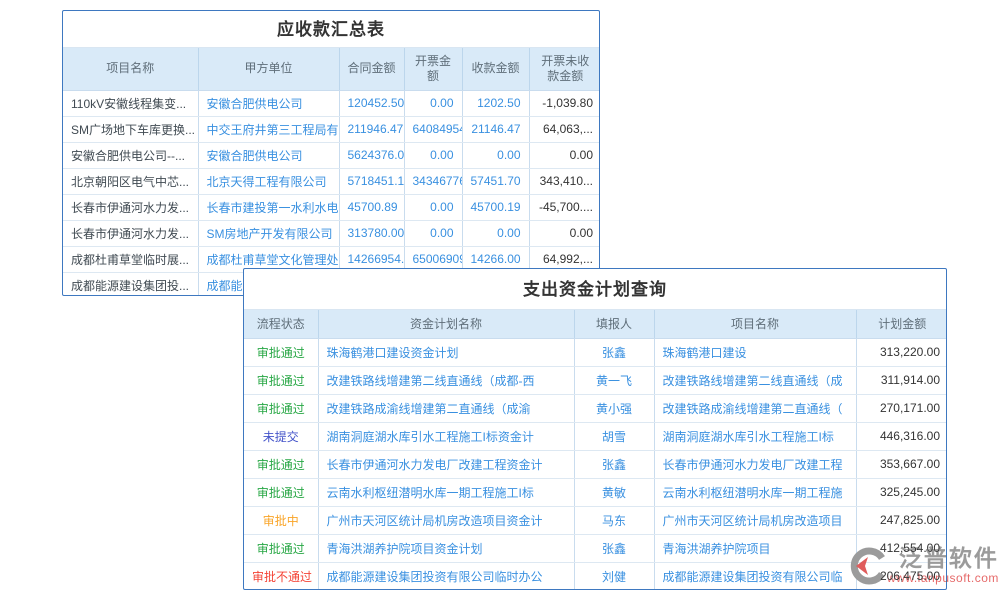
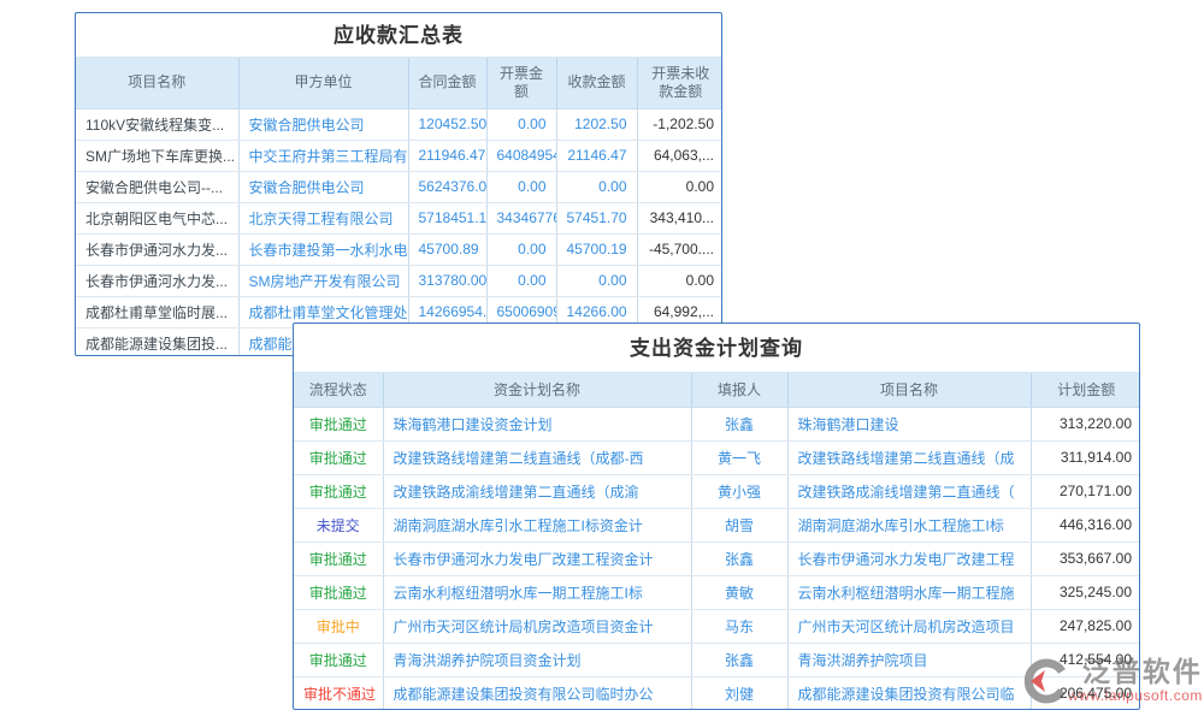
  应收款汇总表
  项目名称	甲方单位	合同金额	开票金额	收款金额	开票未收款金额
- 110kV安徽线程集变...	安徽合肥供电公司	120452.50	0.00	1202.50	-1,039.80
+ 110kV安徽线程集变...	安徽合肥供电公司	120452.50	0.00	1202.50	-1,202.50
  SM广场地下车库更换...	中交王府井第三工程局有	211946.47	6408495	21146.47	64,063,...
  安徽合肥供电公司--...	安徽合肥供电公司	5624376.0	0.00	0.00	0.00
  北京朝阳区电气中芯...	北京天得工程有限公司	5718451.1	3434677	57451.70	343,410...
  长春市伊通河水力发...	长春市建投第一水利水电	45700.89	0.00	45700.19	-45,700....
  长春市伊通河水力发...	SM房地产开发有限公司	313780.00	0.00	0.00	0.00
  成都杜甫草堂临时展...	成都杜甫草堂文化管理处	14266954.	6500690	14266.00	64,992,...
  支出资金计划查询
  流程状态	资金计划名称	填报人	项目名称	计划金额
  审批通过	珠海鹤港口建设资金计划	张鑫	珠海鹤港口建设	313,220.00
  审批通过	改建铁路线增建第二线直通线（成都-西	黄一飞	改建铁路线增建第二线直通线（成	311,914.00
  审批通过	改建铁路成渝线增建第二直通线（成渝	黄小强	改建铁路成渝线增建第二直通线（	270,171.00
  未提交	湖南洞庭湖水库引水工程施工I标资金计	胡雪	湖南洞庭湖水库引水工程施工I标	446,316.00
  审批通过	长春市伊通河水力发电厂改建工程资金计	张鑫	长春市伊通河水力发电厂改建工程	353,667.00
  审批通过	云南水利枢纽潜明水库一期工程施工I标	黄敏	云南水利枢纽潜明水库一期工程施	325,245.00
  审批中	广州市天河区统计局机房改造项目资金计	马东	广州市天河区统计局机房改造项目	247,825.00
  审批通过	青海洪湖养护院项目资金计划	张鑫	青海洪湖养护院项目	412,554.00
  审批不通过	成都能源建设集团投资有限公司临时办公	刘健	成都能源建设集团投资有限公司临	06,475.00
  泛普软件
  www.lanpusoft.com
